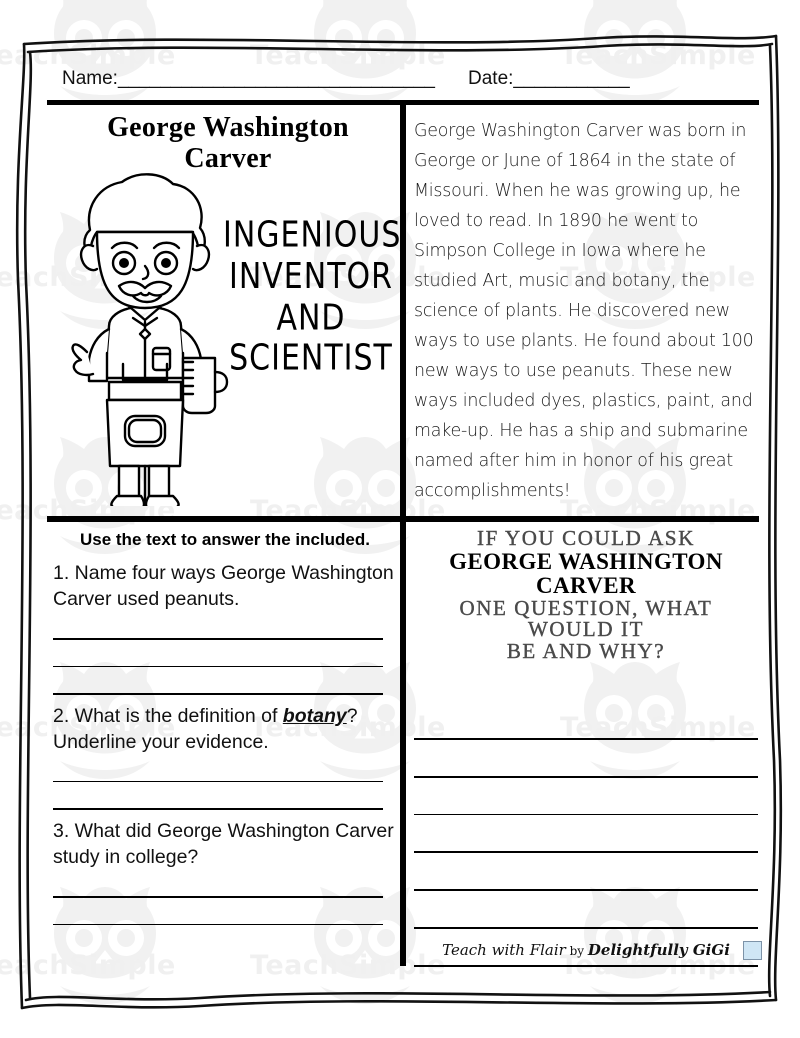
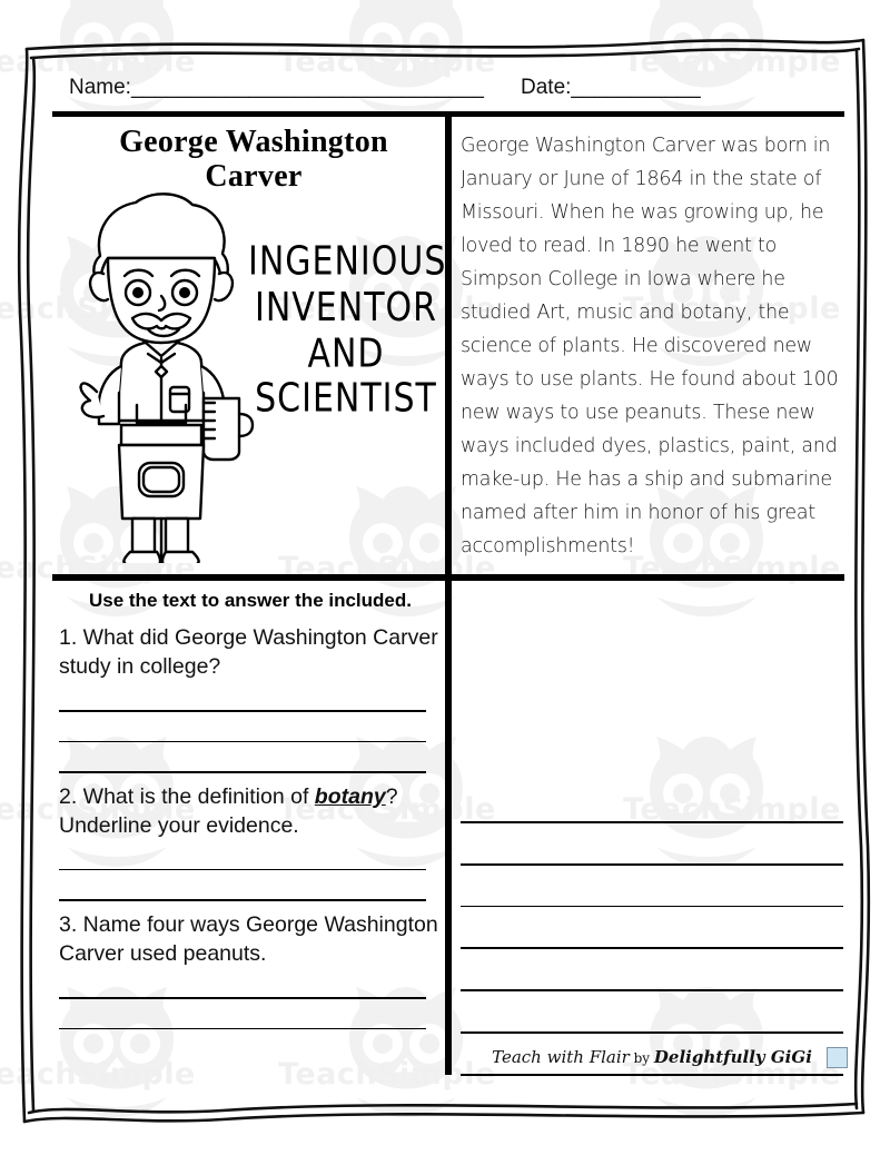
  echSimple
  TeachSimple
  TeachSimple
  TeachSimple
  TeachSimple
  echSimple
  TeachSimple
  TeachSimple
  eachSimple
  TeachSimple
  TeachSimple
  eachSimple
  TeachSimp
  Name:______________________________
  Date:___________
  George Washington
  Carver
  INGENIOUS
  INVENTOR
  AND
  SCIENTIST
- George Washington Carver was born in George or June of 1864 in the state of Missouri. When he was growing up, he loved to read. In 1890 he went to Simpson College in Iowa where he studied Art, music and botany, the science of plants. He discovered new ways to use plants. He found about 100 new ways to use peanuts. These new ways included dyes, plastics, paint, and make-up. He has a ship and submarine named after him in honor of his great accomplishments!
+ George Washington Carver was born in January or June of 1864 in the state of Missouri. When he was growing up, he loved to read. In 1890 he went to Simpson College in Iowa where he studied Art, music and botany, the science of plants. He discovered new ways to use plants. He found about 100 new ways to use peanuts. These new ways included dyes, plastics, paint, and make-up. He has a ship and submarine named after him in honor of his great accomplishments!
  Use the text to answer the included.
- 1. Name four ways George Washington Carver used peanuts.
+ 1. What did George Washington Carver study in college?
  2. What is the definition of botany? Underline your evidence.
- 3. What did George Washington Carver study in college?
+ 3. Name four ways George Washington Carver used peanuts.
- IF YOU COULD ASK
- GEORGE WASHINGTON
- CARVER
- ONE QUESTION, WHAT
- WOULD IT
- BE AND WHY?
  Teach with Flair by Delightfully GiGi
